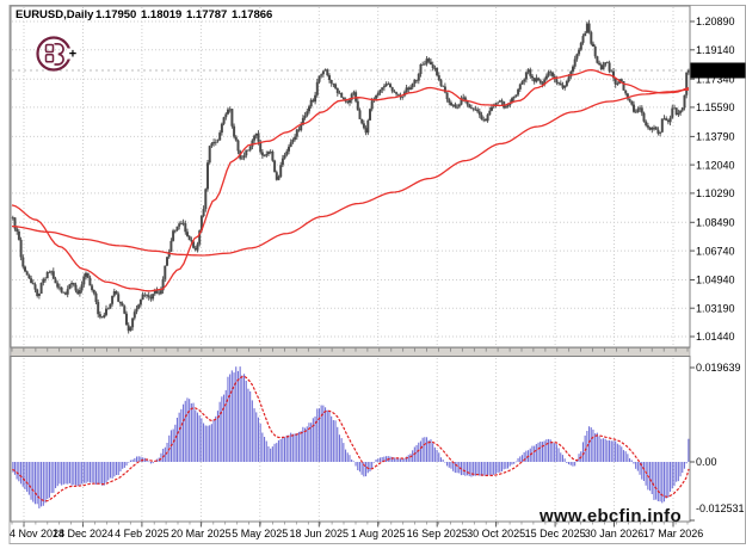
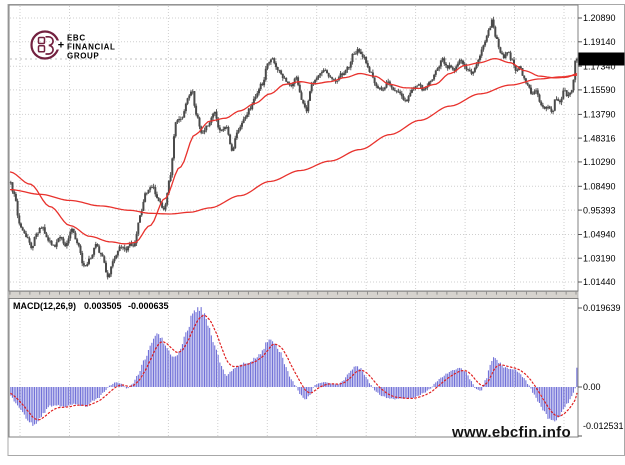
  1.20890
  1.19140
  1.17340
  1.15590
  1.13790
- 1.12040
+ 1.48316
  1.10290
  1.08490
- 1.06740
+ 0.95393
  1.04940
  1.03190
  1.01440
  0.019639
  0.00
  -0.012531
- 4 Nov 2024
- 18 Dec 2024
- 4 Feb 2025
- 20 Mar 2025
- 5 May 2025
- 18 Jun 2025
- 1 Aug 2025
- 16 Sep 2025
- 30 Oct 2025
- 15 Dec 2025
- 30 Jan 2026
- 17 Mar 2026
- EURUSD,Daily
- 1.17950
- 1.18019
- 1.17787
- 1.17866
  +
+ EBC
+ FINANCIAL
+ GROUP
+ MACD(12,26,9)
+ 0.003505
+ -0.000635
  www.ebcfin.info
